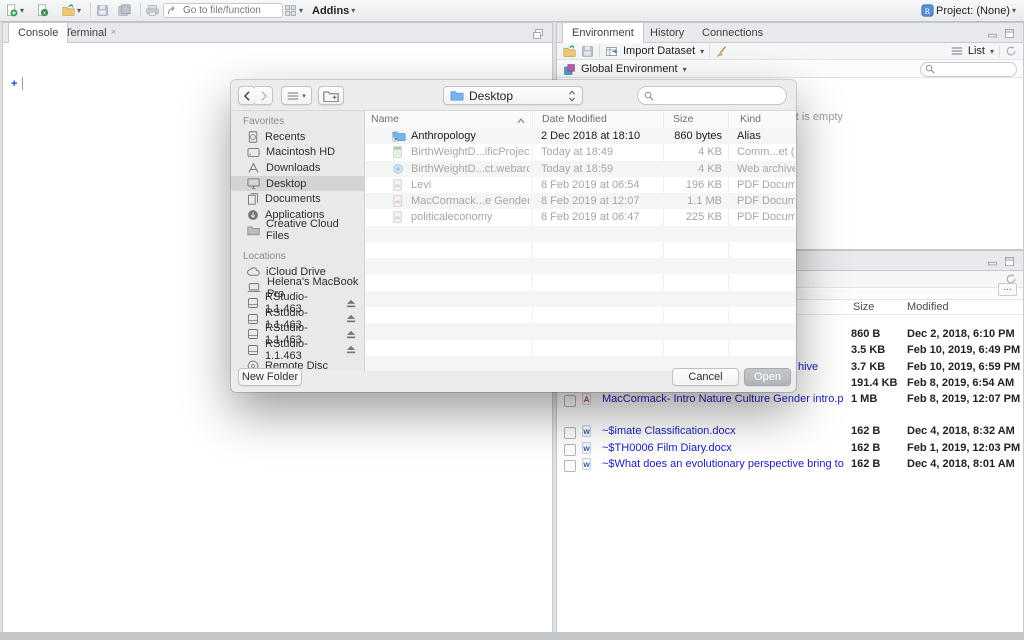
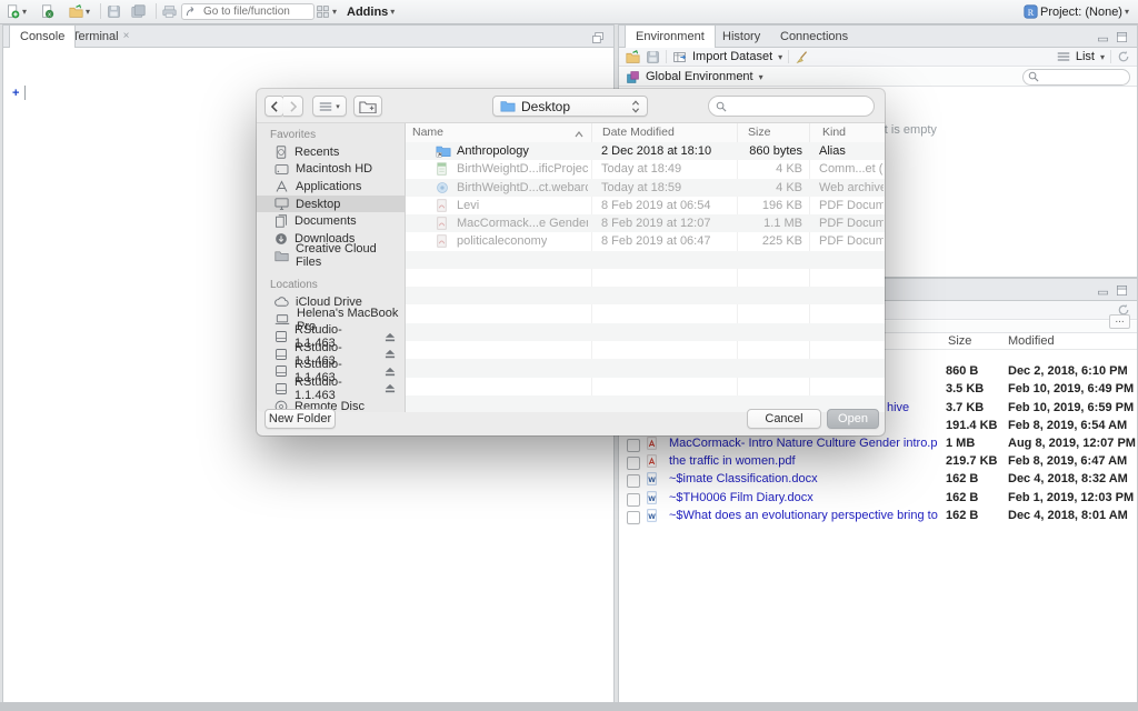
  ▾
  ▾
  Go to file/function
  ▾
  Addins
  ▾
  R
  Project: (None)
  ▾
  Console
  erminal
  ×
  +
  Environment
  History
  Connections
  Import Dataset
  ▾
  List
  ▾
  Global Environment
  ▾
  ...
  Size
  Modified
  860 B
  Dec 2, 2018, 6:10 PM
  3.5 KB
  Feb 10, 2019, 6:49 PM
  hive
  3.7 KB
  Feb 10, 2019, 6:59 PM
  191.4 KB
  Feb 8, 2019, 6:54 AM
  MacCormack- Intro Nature Culture Gender intro.p
  1 MB
- Feb 8, 2019, 12:07 PM
+ Aug 8, 2019, 12:07 PM
+ the traffic in women.pdf
+ 219.7 KB
+ Feb 8, 2019, 6:47 AM
  ~$imate Classification.docx
  162 B
  Dec 4, 2018, 8:32 AM
  ~$TH0006 Film Diary.docx
  162 B
  Feb 1, 2019, 12:03 PM
  ~$What does an evolutionary perspective bring to
  162 B
  Dec 4, 2018, 8:01 AM
  ▾
  Desktop
  Favorites
  Recents
  Macintosh HD
- Downloads
+ Applications
  Desktop
  Documents
- Applications
+ Downloads
  Creative Cloud Files
  Locations
  iCloud Drive
  Helena's MacBook Pro
  RStudio-1.1.463
  RStudio-1.1.463
  RStudio-1.1.463
  RStudio-1.1.463
  Remote Disc
  Name
  Date Modified
  Size
  Kind
  Anthropology
  2 Dec 2018 at 18:10
  860 bytes
  Alias
  BirthWeightD...ificProjec
  Today at 18:49
  4 KB
  BirthWeightD...ct.webar
  Today at 18:59
  4 KB
  Web archive
  Levi
  8 Feb 2019 at 06:54
  196 KB
  PDF Docum
  MacCormack...e Gender
  8 Feb 2019 at 12:07
  1.1 MB
  PDF Docum
  politicaleconomy
  8 Feb 2019 at 06:47
  225 KB
  PDF Docum
  New Folder
  Cancel
  Open
